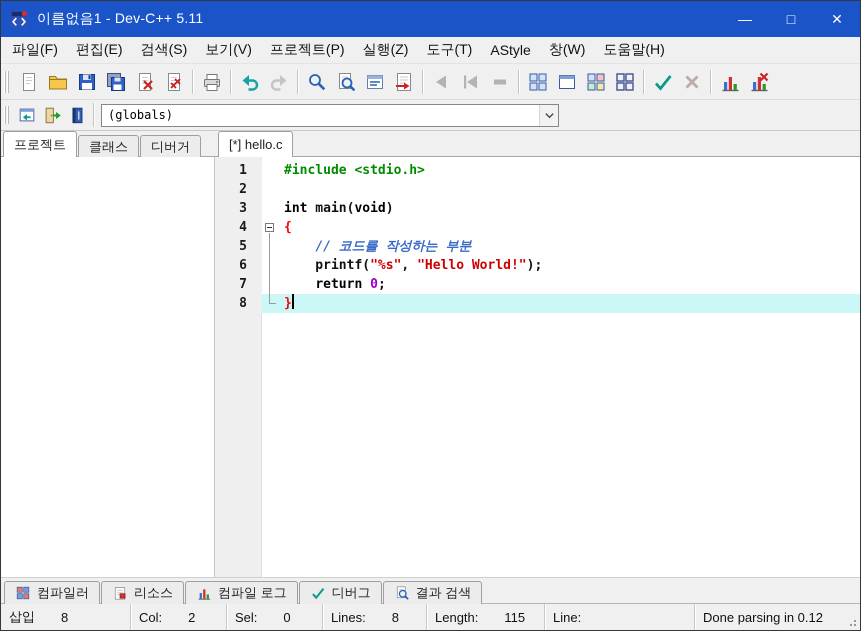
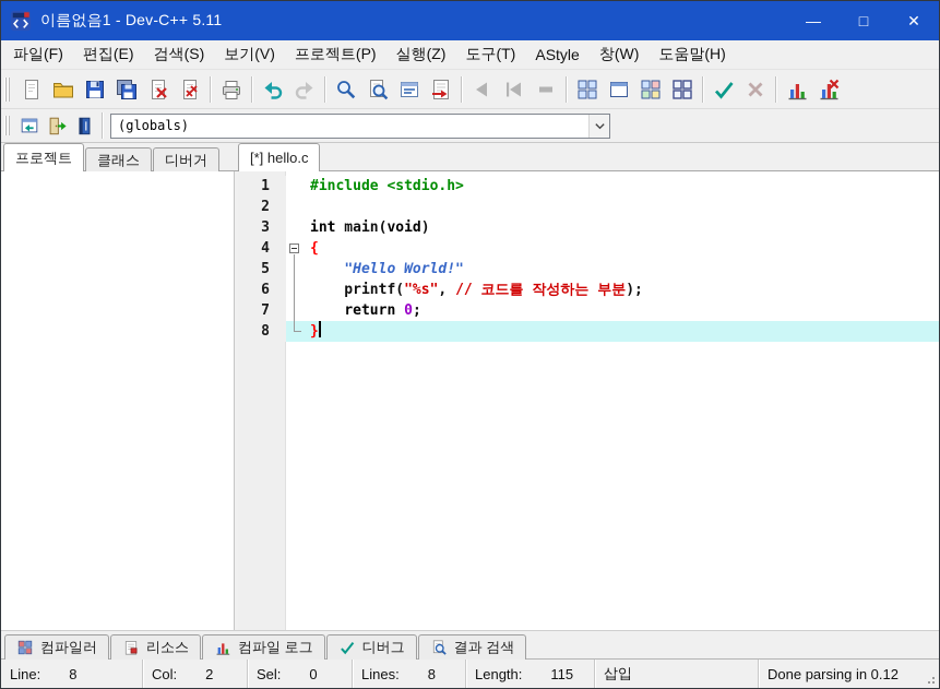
  이름없음1 - Dev-C++ 5.11
  —
  □
  ✕
  파일(F)
  편집(E)
  검색(S)
  보기(V)
  프로젝트(P)
  실행(Z)
  도구(T)
  AStyle
  창(W)
  도움말(H)
  (globals)
  프로젝트
  클래스
  디버거
  [*] hello.c
  1
  #include <stdio.h>
  2
  3
  int main(void)
  4
  {
  5
- // 코드를 작성하는 부분
+ "Hello World!"
  6
- printf("%s", "Hello World!");
+ printf("%s", // 코드를 작성하는 부분);
  7
  return 0;
  8
  }
  컴파일러
  리소스
  컴파일 로그
  디버그
  결과 검색
- 삽입
+ Line:
  8
  Col:
  2
  Sel:
  0
  Lines:
  8
  Length:
  115
- Line:
+ 삽입
  Done parsing in 0.12
